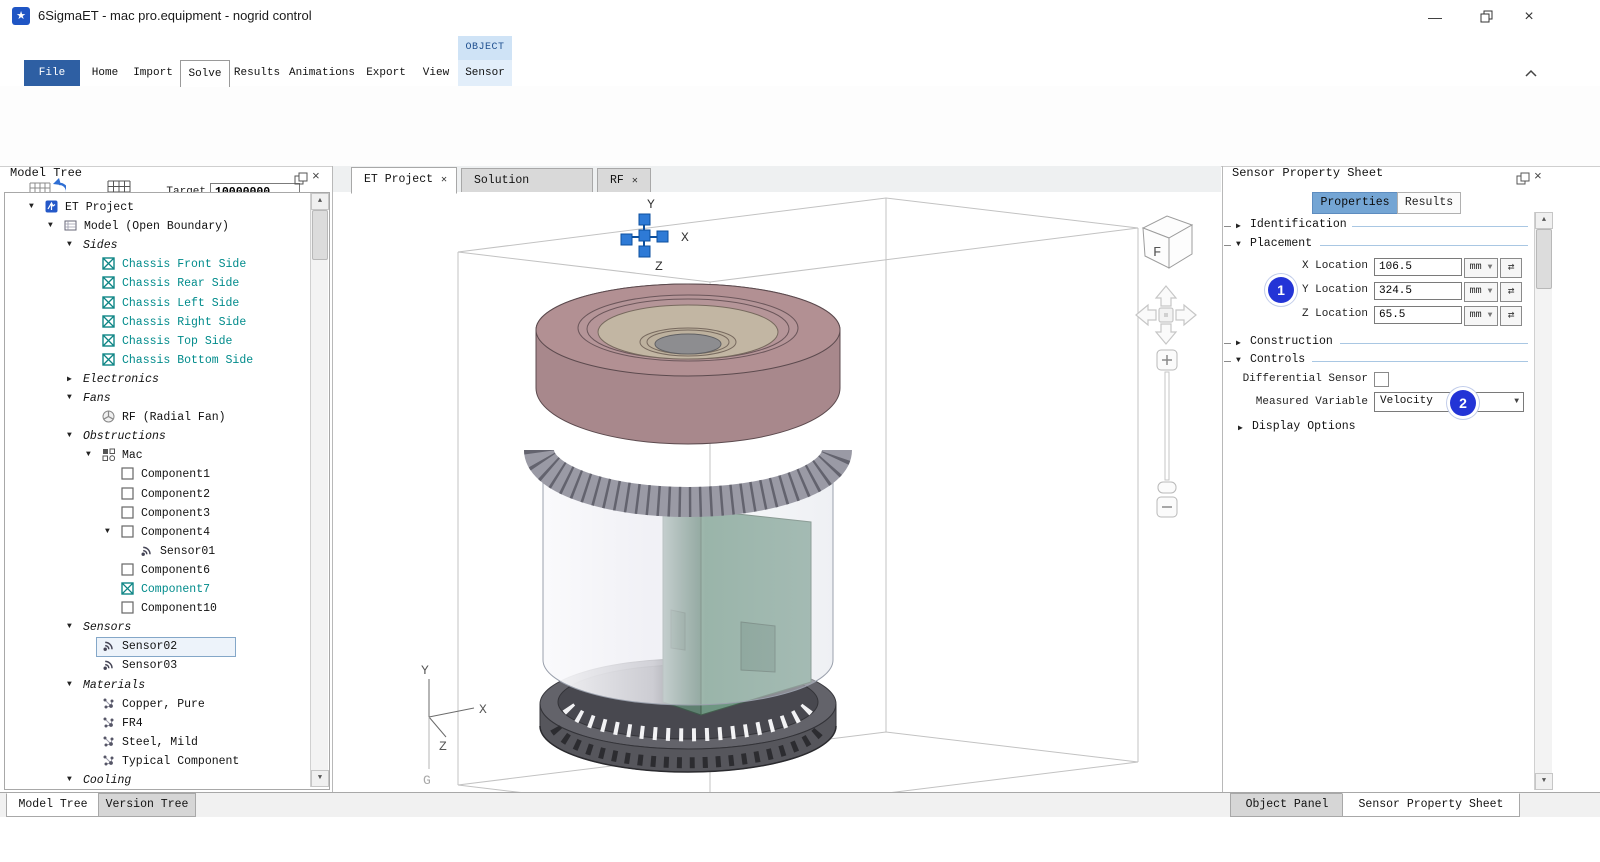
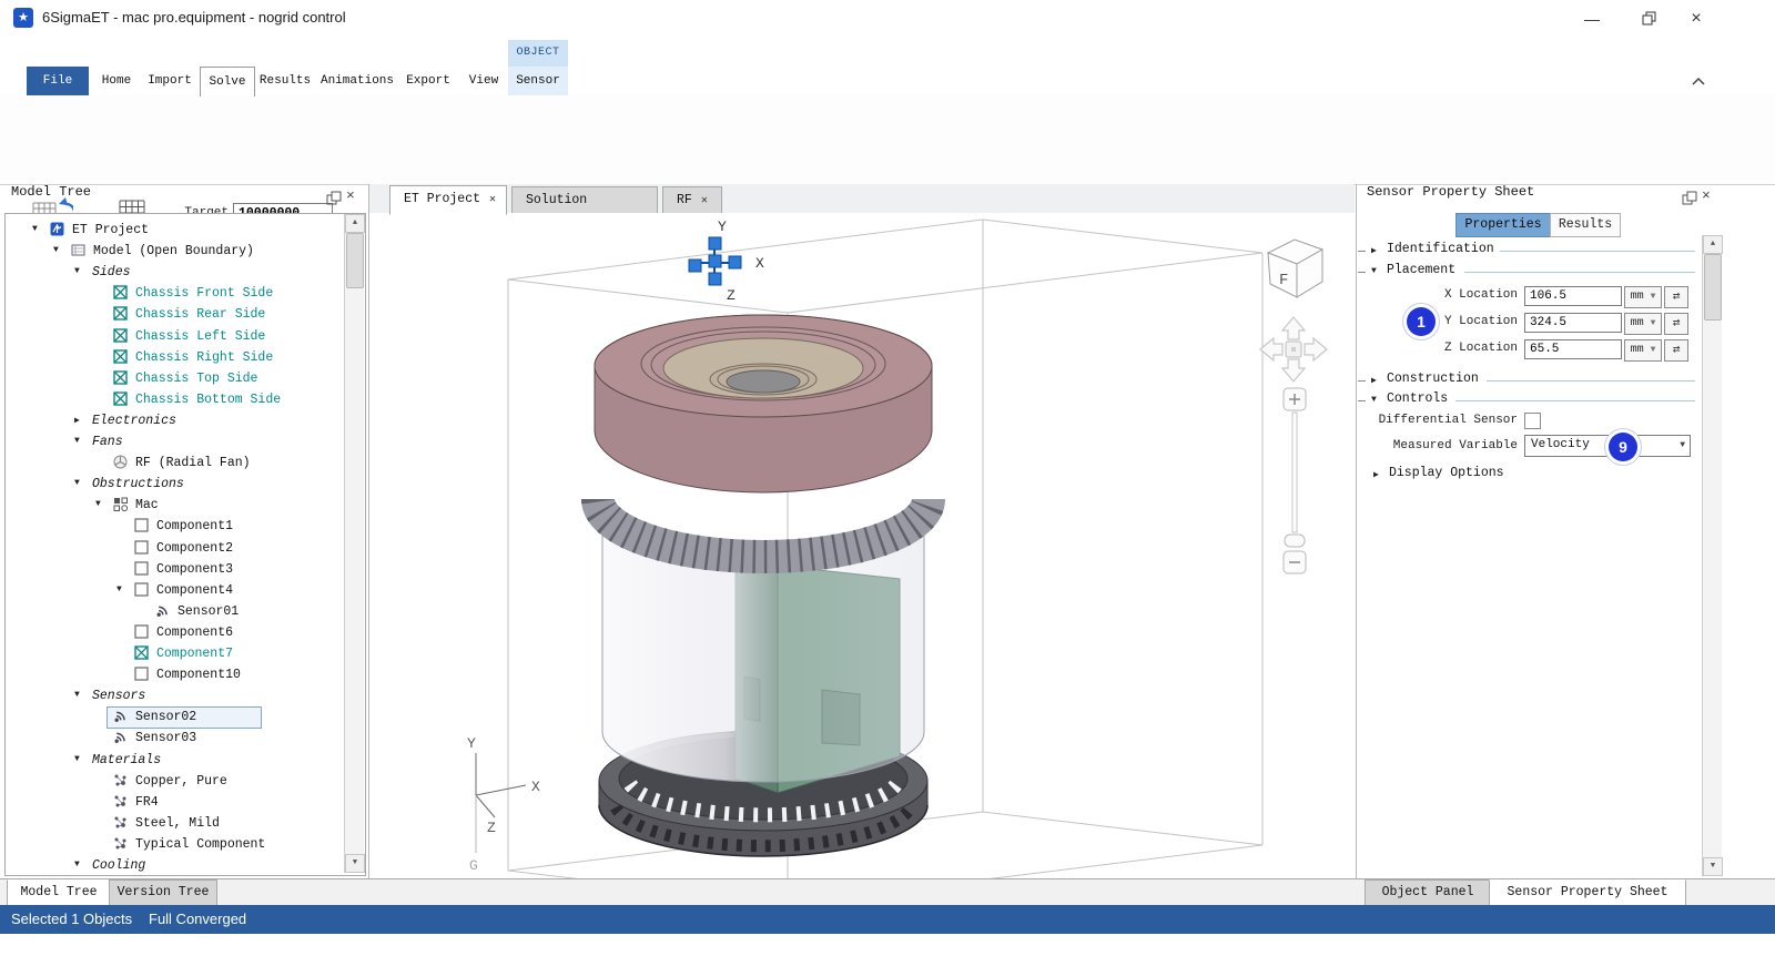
  ★
  6SigmaET - mac pro.equipment - nogrid control
  —
  ×
  OBJECT
  File
  Home
  Import
  Solve
  Results
  Animations
  Export
  View
  Sensor
  Model Tree
  ×
  ▼
  ET Project
  ▼
  Model (Open Boundary)
  ▼
  Sides
  Chassis Front Side
  Chassis Rear Side
  Chassis Left Side
  Chassis Right Side
  Chassis Top Side
  Chassis Bottom Side
  ▶
  Electronics
  ▼
  Fans
  RF (Radial Fan)
  ▼
  Obstructions
  ▼
  Mac
  Component1
  Component2
  Component3
  ▼
  Component4
  Sensor01
  Component6
  Component7
  Component10
  ▼
  Sensors
  Sensor02
  Sensor03
  ▼
  Materials
  Copper, Pure
  FR4
  Steel, Mild
  Typical Component
  ▼
  Cooling
  ▲
  ▼
  ET Project ✕
  RF ✕
  Y
  X
  Z
  Y
  X
  Z
  G
  F
  Sensor Property Sheet
  ×
  Properties
  Results
  ▶
  Identification
  ▼
  Placement
  X Location
  106.5
  mm ▼
  ⇄
  Y Location
  324.5
  mm ▼
  ⇄
  Z Location
  65.5
  mm ▼
  ⇄
  ▶
  Construction
  ▼
  Controls
  Differential Sensor
  Measured Variable
  Velocity
  ▼
  ▶
  Display Options
  1
- 2
+ 9
  ▲
  ▼
  Model Tree
  Version Tree
  Object Panel
  Sensor Property Sheet
+ Selected 1 Objects
+ Full Converged
